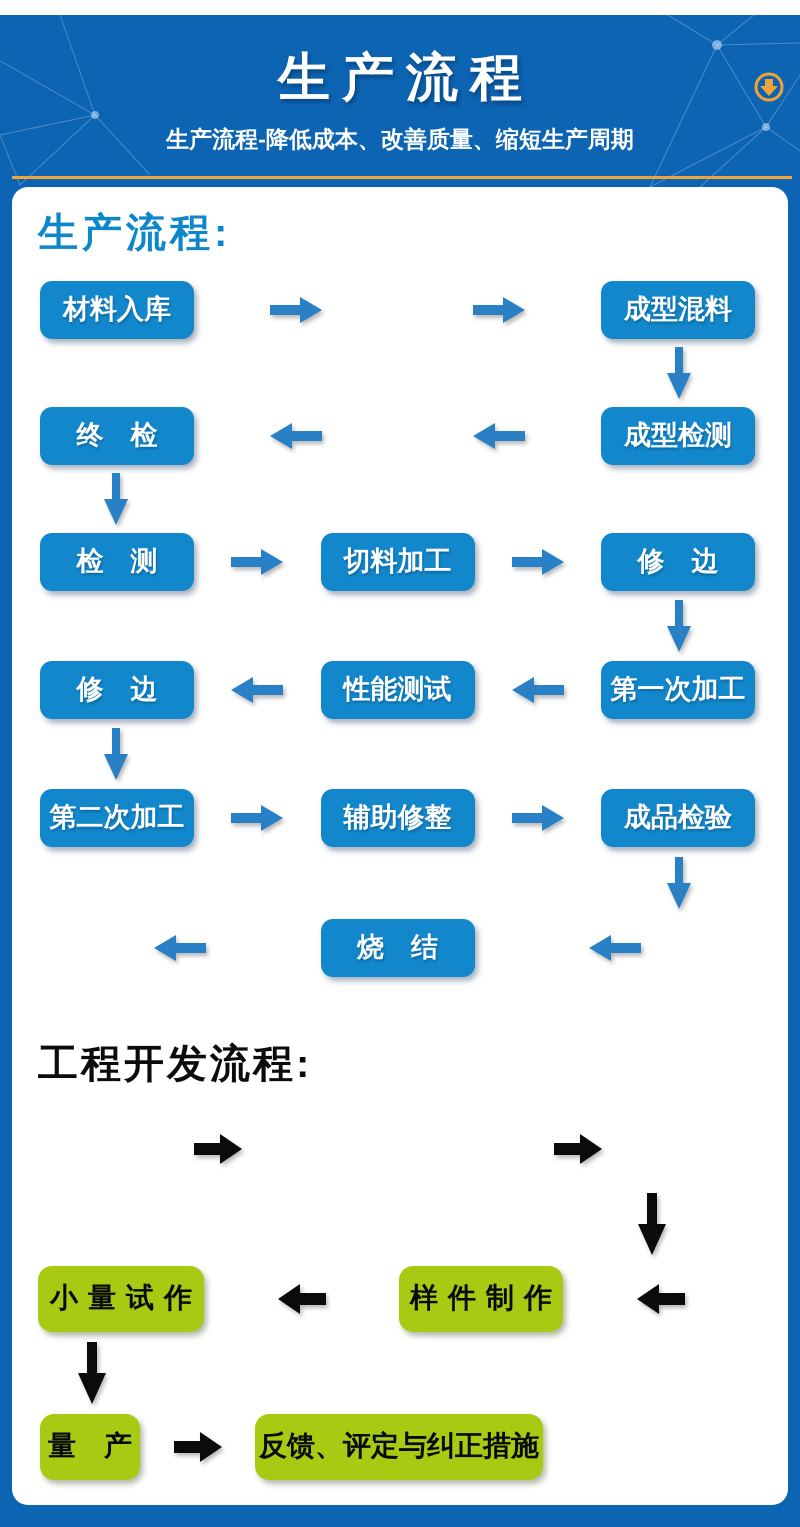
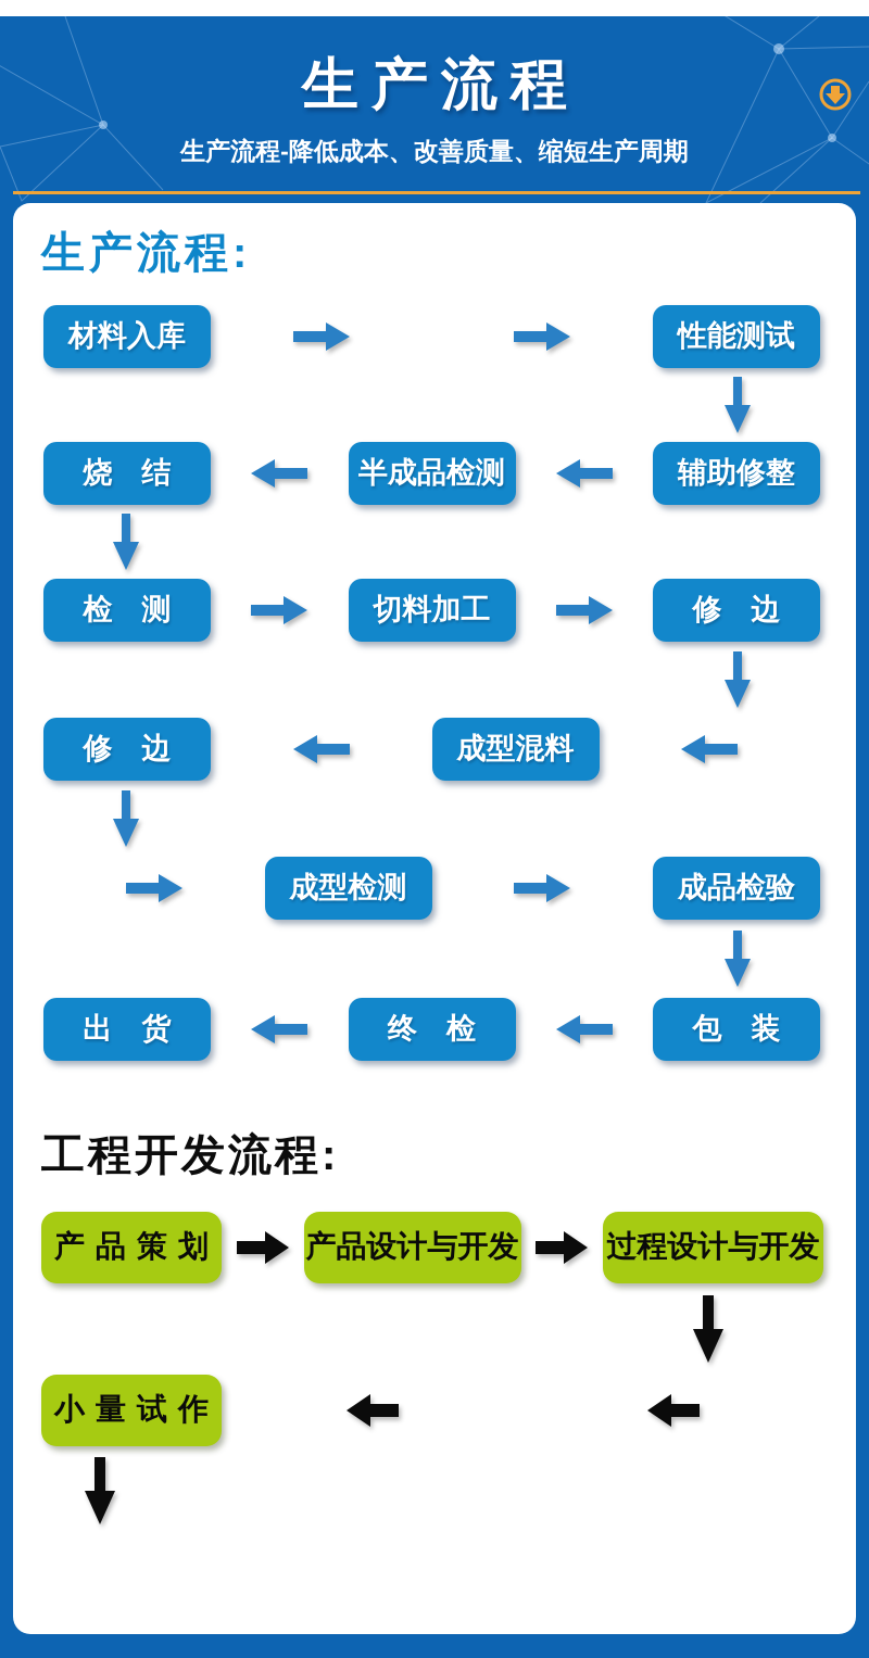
  生产流程
  生产流程-降低成本、改善质量、缩短生产周期
  生产流程:
  材料入库
- 成型混料
+ 性能测试
- 终 检
+ 烧 结
+ 半成品检测
- 成型检测
+ 辅助修整
  检 测
  切料加工
  修 边
  修 边
- 性能测试
+ 成型混料
- 第一次加工
- 第二次加工
- 辅助修整
+ 成型检测
  成品检验
+ 出 货
- 烧 结
+ 终 检
+ 包 装
  工程开发流程:
+ 产品策划
+ 产品设计与开发
+ 过程设计与开发
  小量试作
- 样件制作
- 量 产
- 反馈、评定与纠正措施
